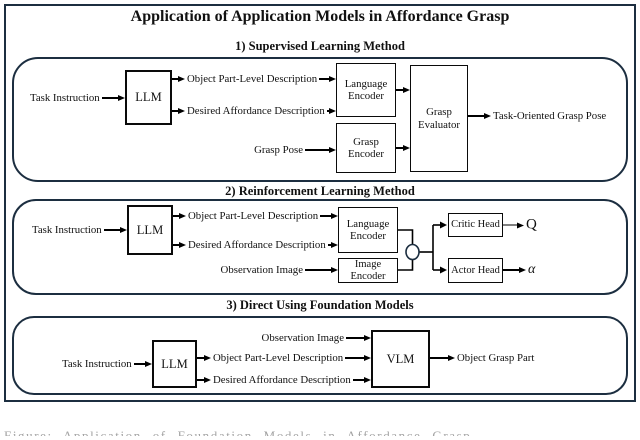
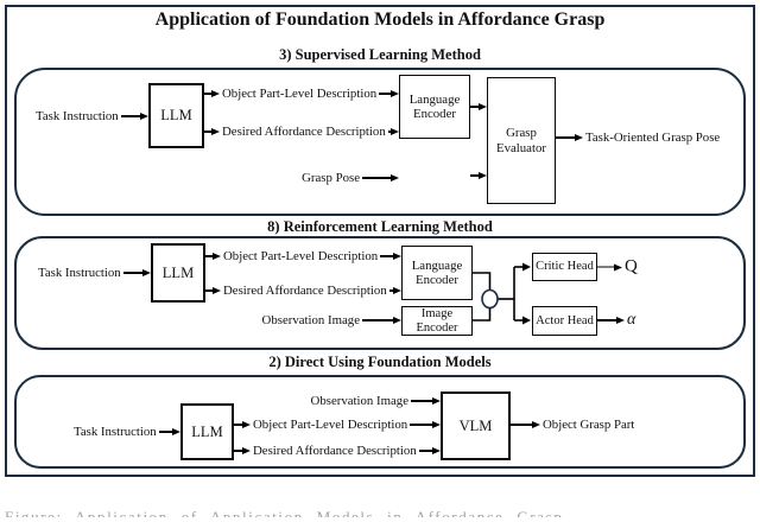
- Application of Application Models in Affordance Grasp
+ Application of Foundation Models in Affordance Grasp
- 1) Supervised Learning Method
+ 3) Supervised Learning Method
- 2) Reinforcement Learning Method
+ 8) Reinforcement Learning Method
- 3) Direct Using Foundation Models
+ 2) Direct Using Foundation Models
  Task Instruction
  Object Part-Level Description
  Desired Affordance Description
  Grasp Pose
  Task-Oriented Grasp Pose
  Task Instruction
  Object Part-Level Description
  Desired Affordance Description
  Observation Image
  Q
  α
  Task Instruction
  Observation Image
  Object Part-Level Description
  Desired Affordance Description
  Object Grasp Part
  LLM
  Language Encoder
- Grasp Encoder
  Grasp Evaluator
  LLM
  Language Encoder
  Image Encoder
  Critic Head
  Actor Head
  LLM
  VLM
- Figure: Application of Foundation Models in Affordance Grasp
+ Figure: Application of Application Models in Affordance Grasp
